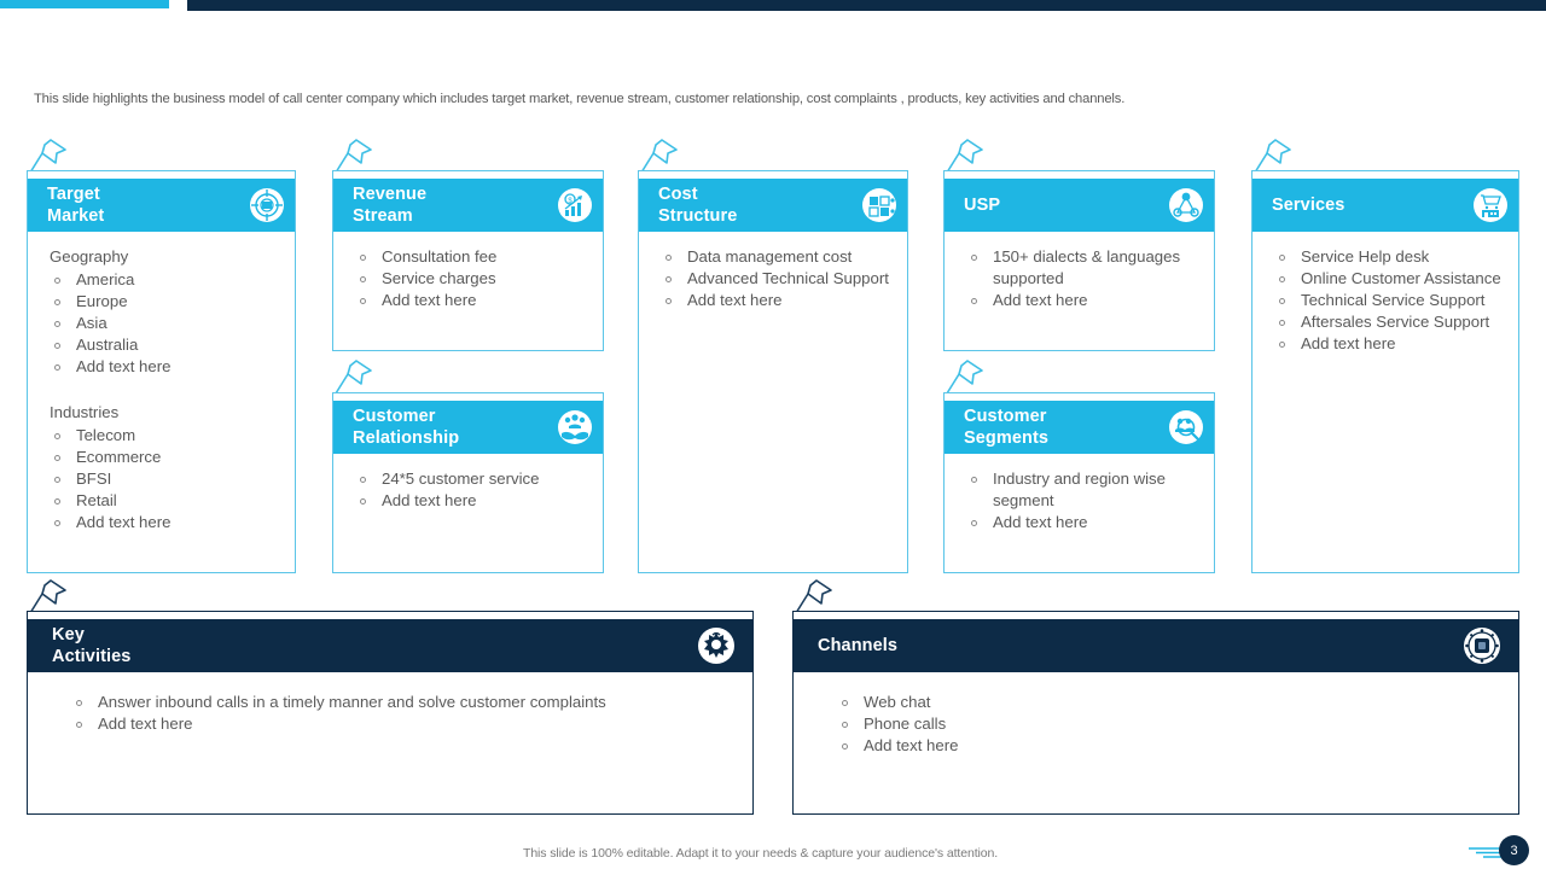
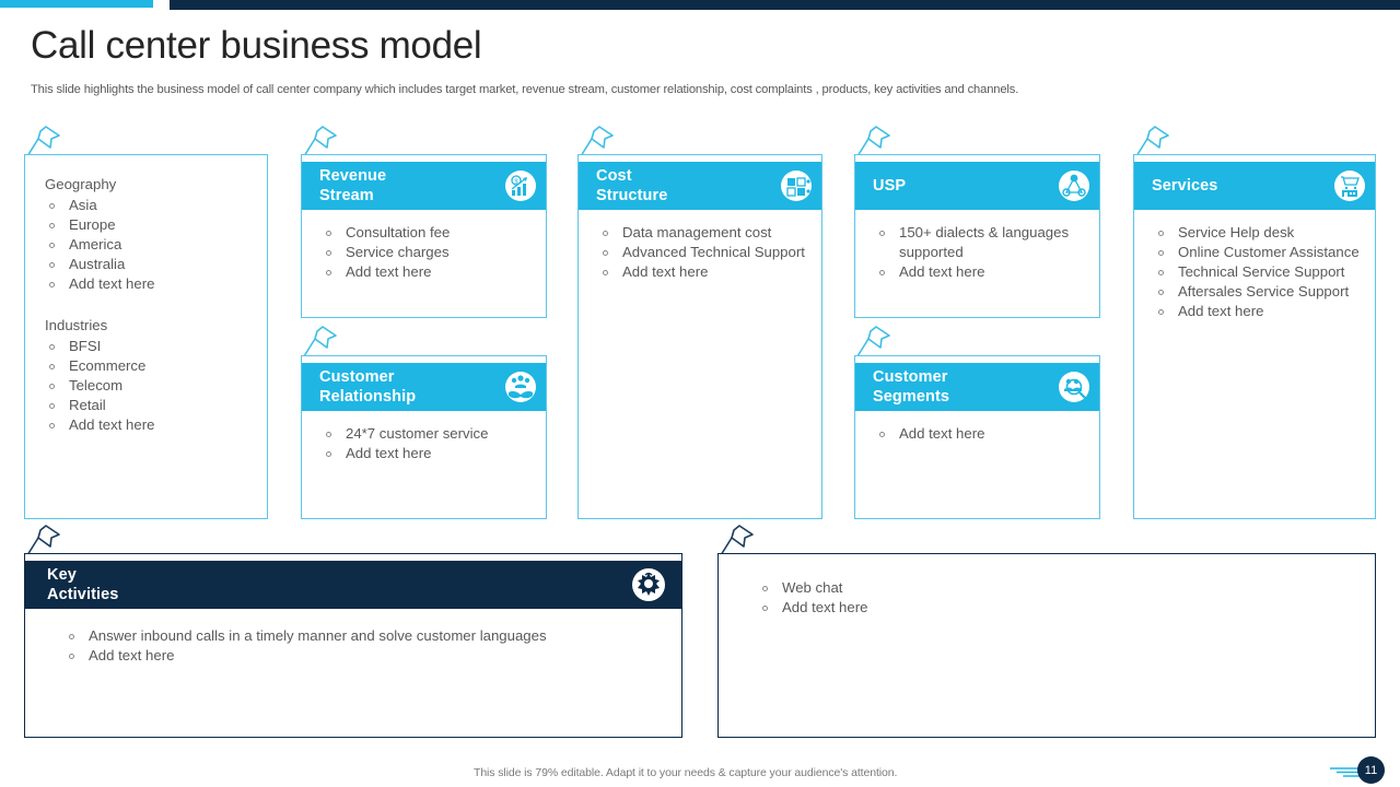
+ Call center business model
  This slide highlights the business model of call center company which includes target market, revenue stream, customer relationship, cost complaints , products, key activities and channels.
- Target
- Market
  Geography
- America
+ Asia
  Europe
- Asia
+ America
  Australia
  Add text here
  Industries
- Telecom
+ BFSI
  Ecommerce
- BFSI
+ Telecom
  Retail
  Add text here
  Revenue
  Stream
  Consultation fee
  Service charges
  Add text here
  Customer
  Relationship
- 24*5 customer service
+ 24*7 customer service
  Add text here
  Cost
  Structure
  Data management cost
  Advanced Technical Support
  Add text here
  USP
  150+ dialects & languages supported
  Add text here
  Customer
  Segments
- Industry and region wise segment
  Add text here
  Services
  Service Help desk
  Online Customer Assistance
  Technical Service Support
  Aftersales Service Support
  Add text here
  Key
  Activities
- Answer inbound calls in a timely manner and solve customer complaints
+ Answer inbound calls in a timely manner and solve customer languages
  Add text here
- Channels
  Web chat
- Phone calls
  Add text here
- This slide is 100% editable. Adapt it to your needs & capture your audience's attention.
+ This slide is 79% editable. Adapt it to your needs & capture your audience's attention.
- 3
+ 11
